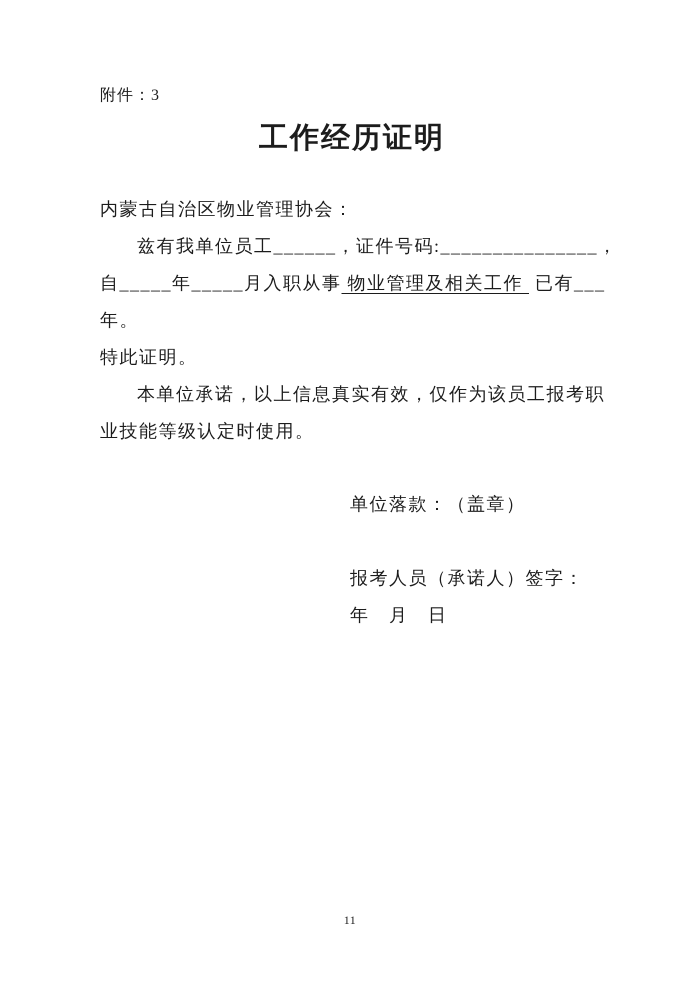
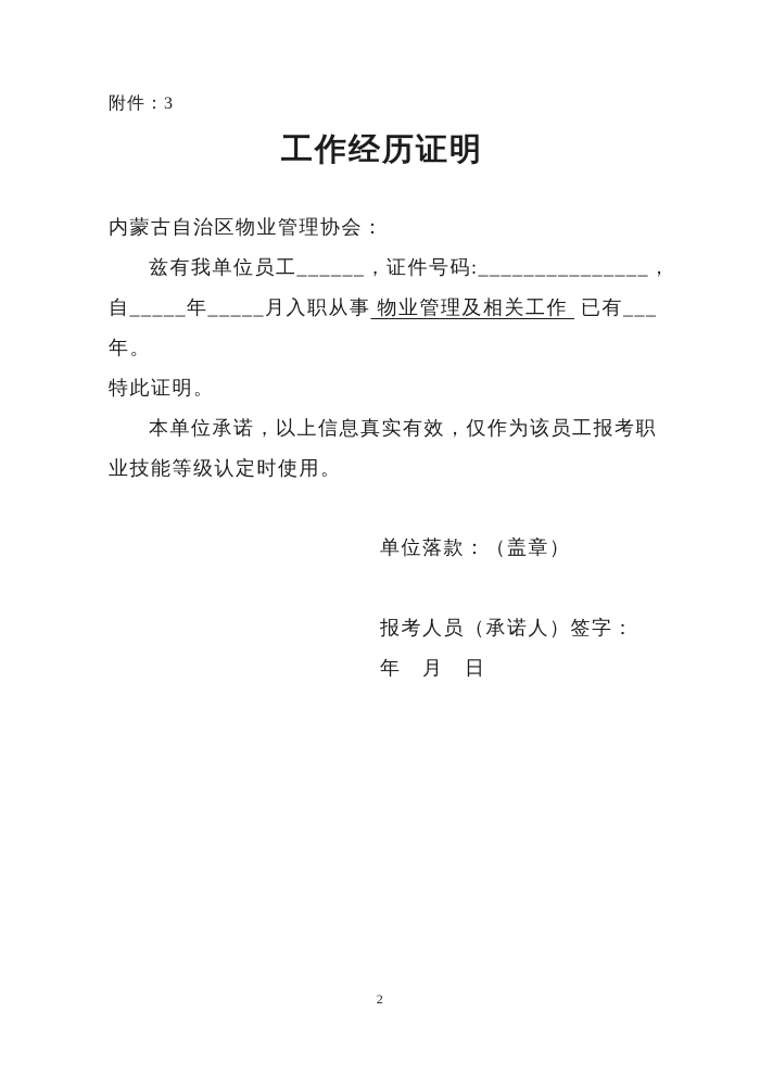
  附件：3
  工作经历证明
  内蒙古自治区物业管理协会：
  兹有我单位员工______，证件号码:_______________，
  自_____年_____月入职从事 物业管理及相关工作 已有___
  年。
  特此证明。
  本单位承诺，以上信息真实有效，仅作为该员工报考职
  业技能等级认定时使用。
  单位落款：（盖章）
  报考人员（承诺人）签字：
  年 月 日
- 11
+ 2
